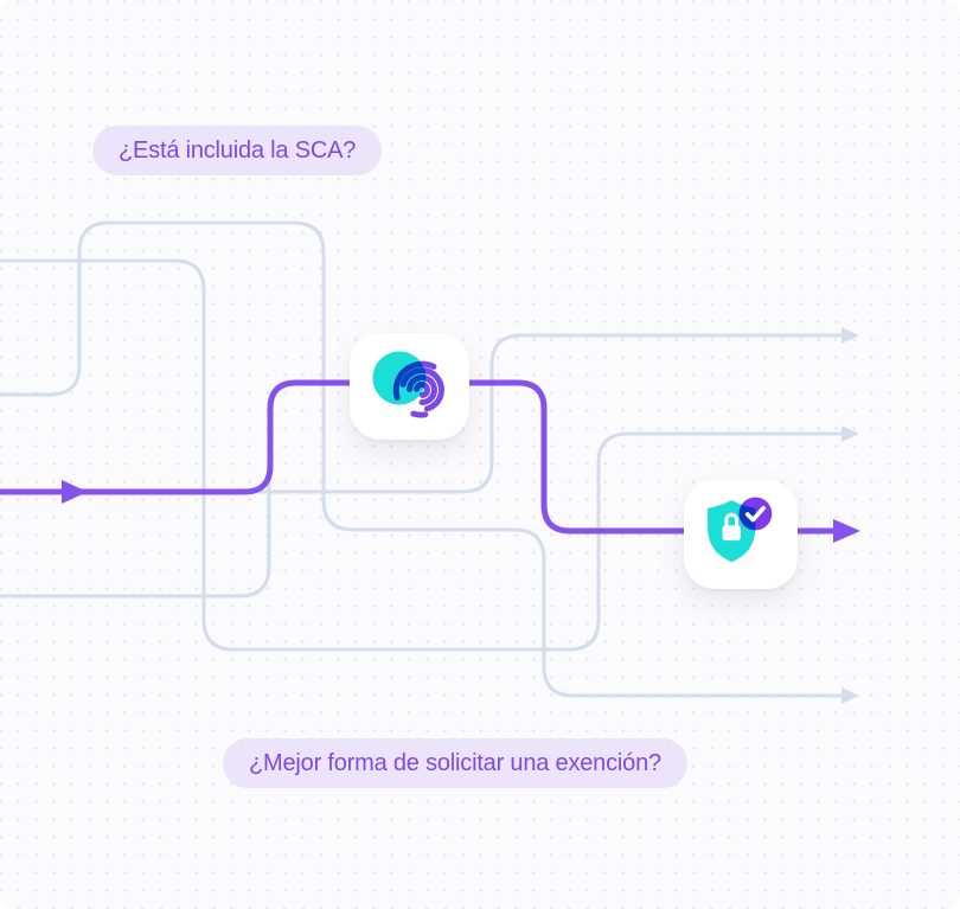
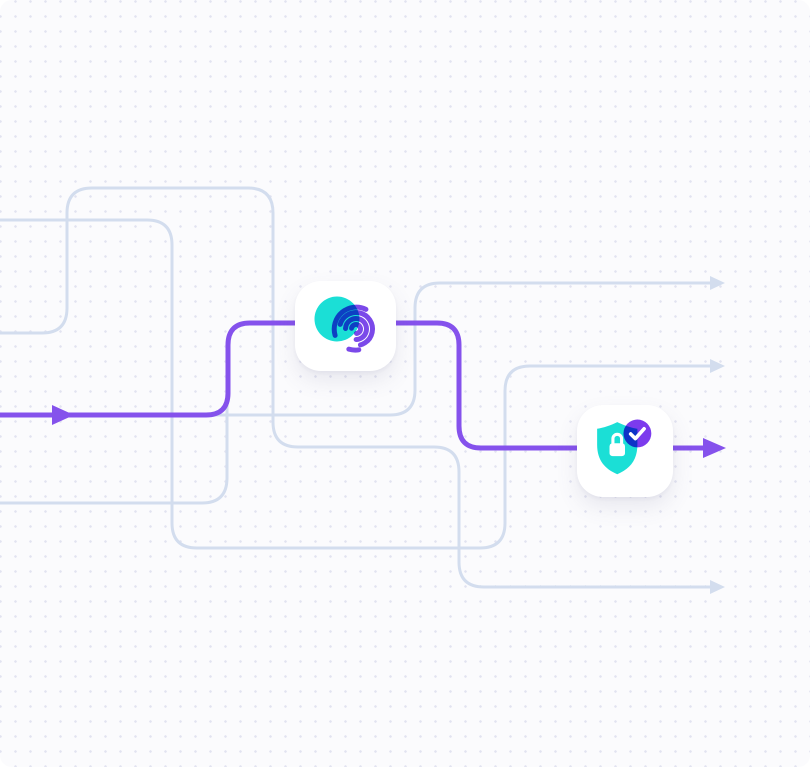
- ¿Está incluida la SCA?
- ¿Mejor forma de solicitar una exención?
